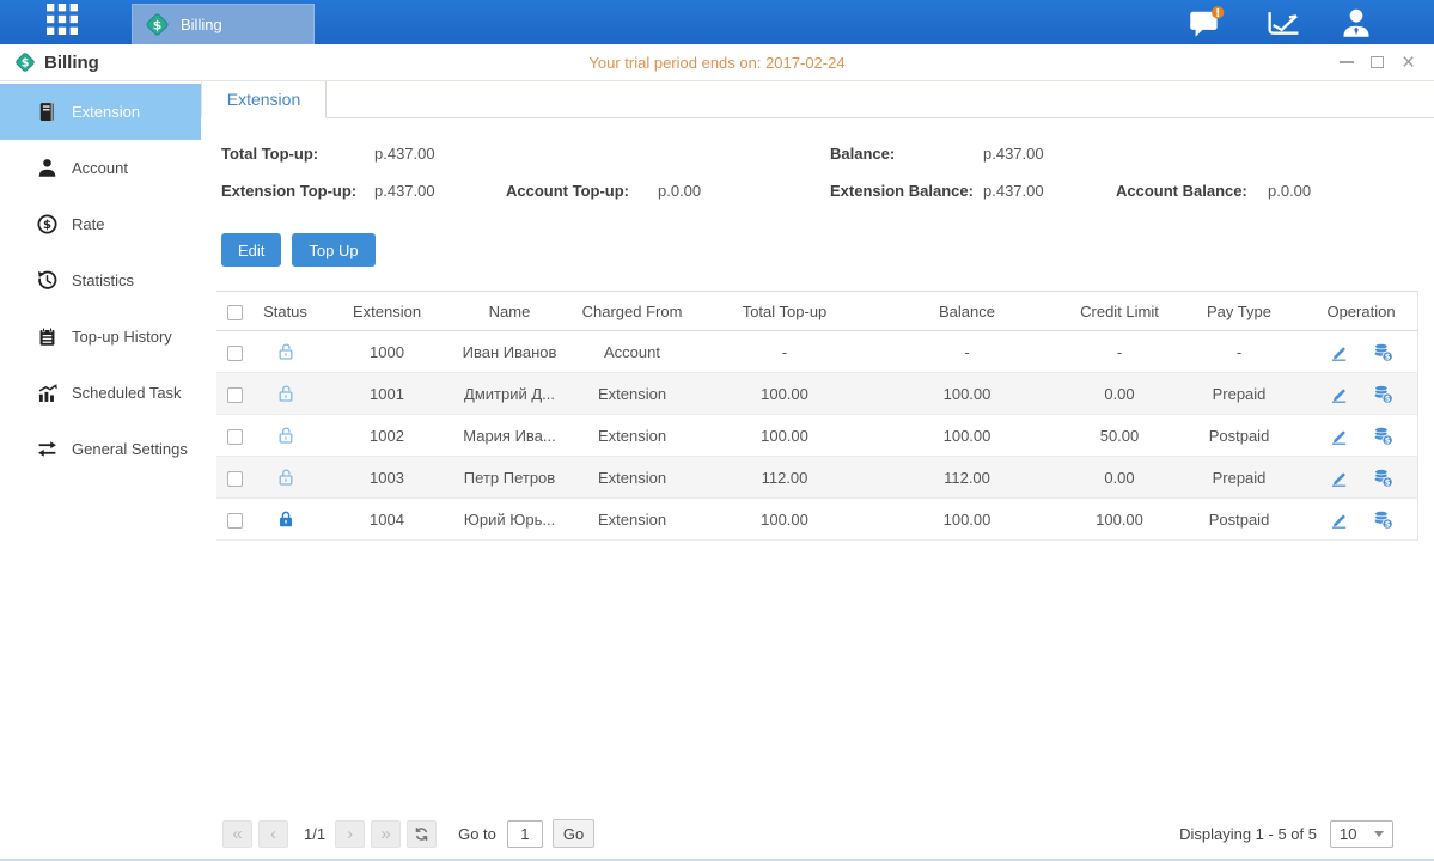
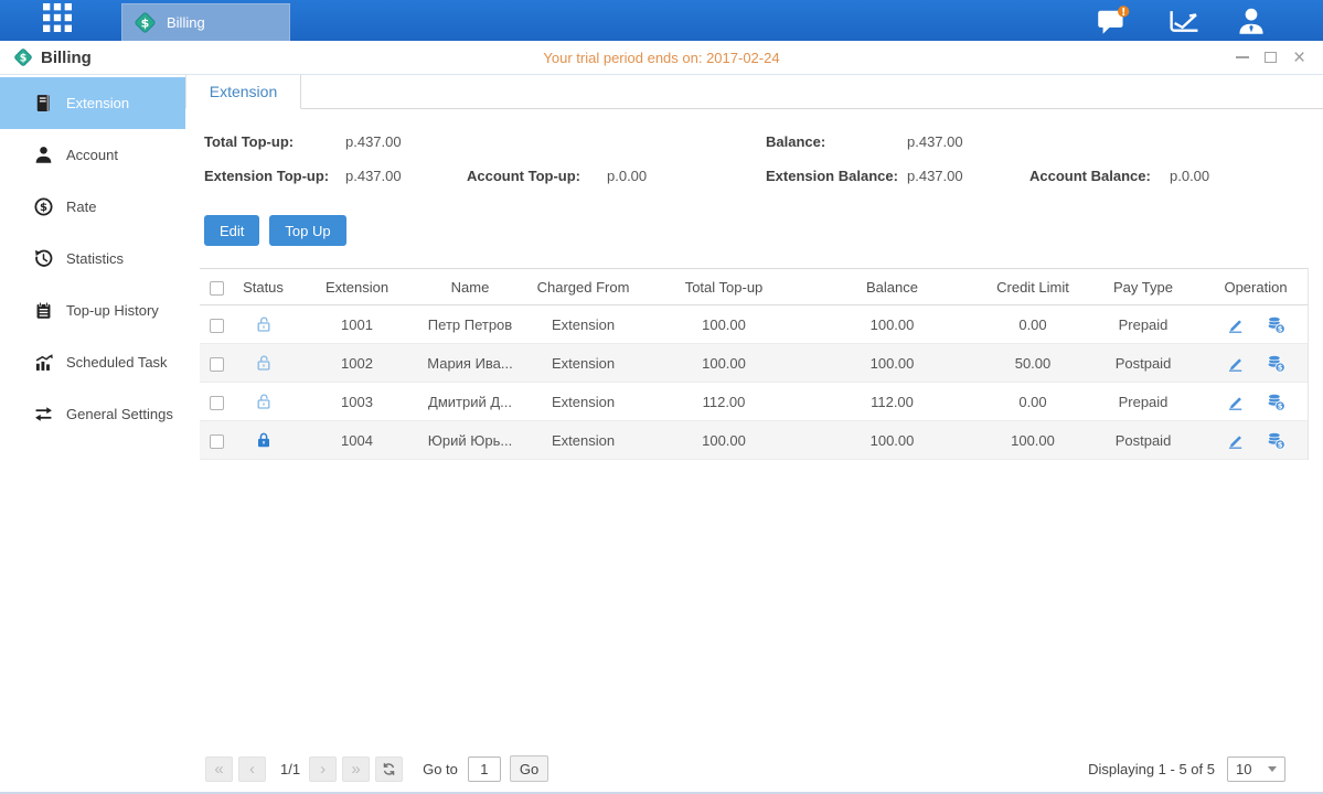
  Billing
  Billing
  Your trial period ends on: 2017-02-24
  ×
  Extension
  Account
  Rate
  Statistics
  Top-up History
  Scheduled Task
  General Settings
  Extension
  Total Top-up:
  p.437.00
  Balance:
  p.437.00
  Extension Top-up:
  p.437.00
  Account Top-up:
  p.0.00
  Extension Balance:
  p.437.00
  Account Balance:
  p.0.00
  Edit
  Top Up
  	Status	Extension	Name	Charged From	Total Top-up	Balance	Credit Limit	Pay Type	Operation
- 		1000	Иван Иванов	Account	-	-	-	-
- 		1001	Дмитрий Д...	Extension	100.00	100.00	0.00	Prepaid
+ 		1001	Петр Петров	Extension	100.00	100.00	0.00	Prepaid
  		1002	Мария Ива...	Extension	100.00	100.00	50.00	Postpaid
- 		1003	Петр Петров	Extension	112.00	112.00	0.00	Prepaid
+ 		1003	Дмитрий Д...	Extension	112.00	112.00	0.00	Prepaid
  		1004	Юрий Юрь...	Extension	100.00	100.00	100.00	Postpaid
  «
  ‹
  1/1
  ›
  »
  Go to
  1
  Go
  Displaying 1 - 5 of 5
  10
